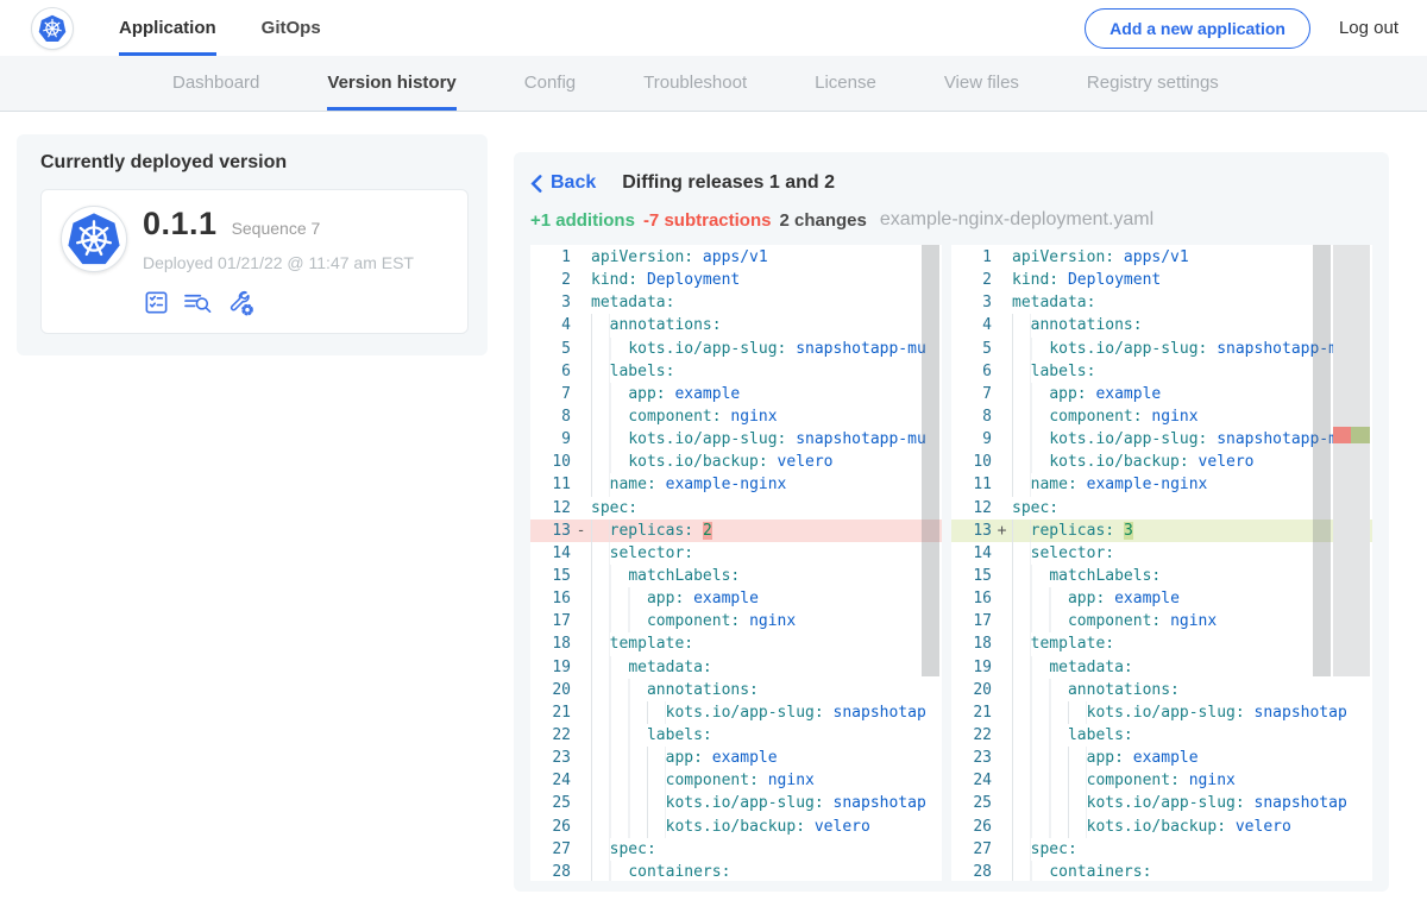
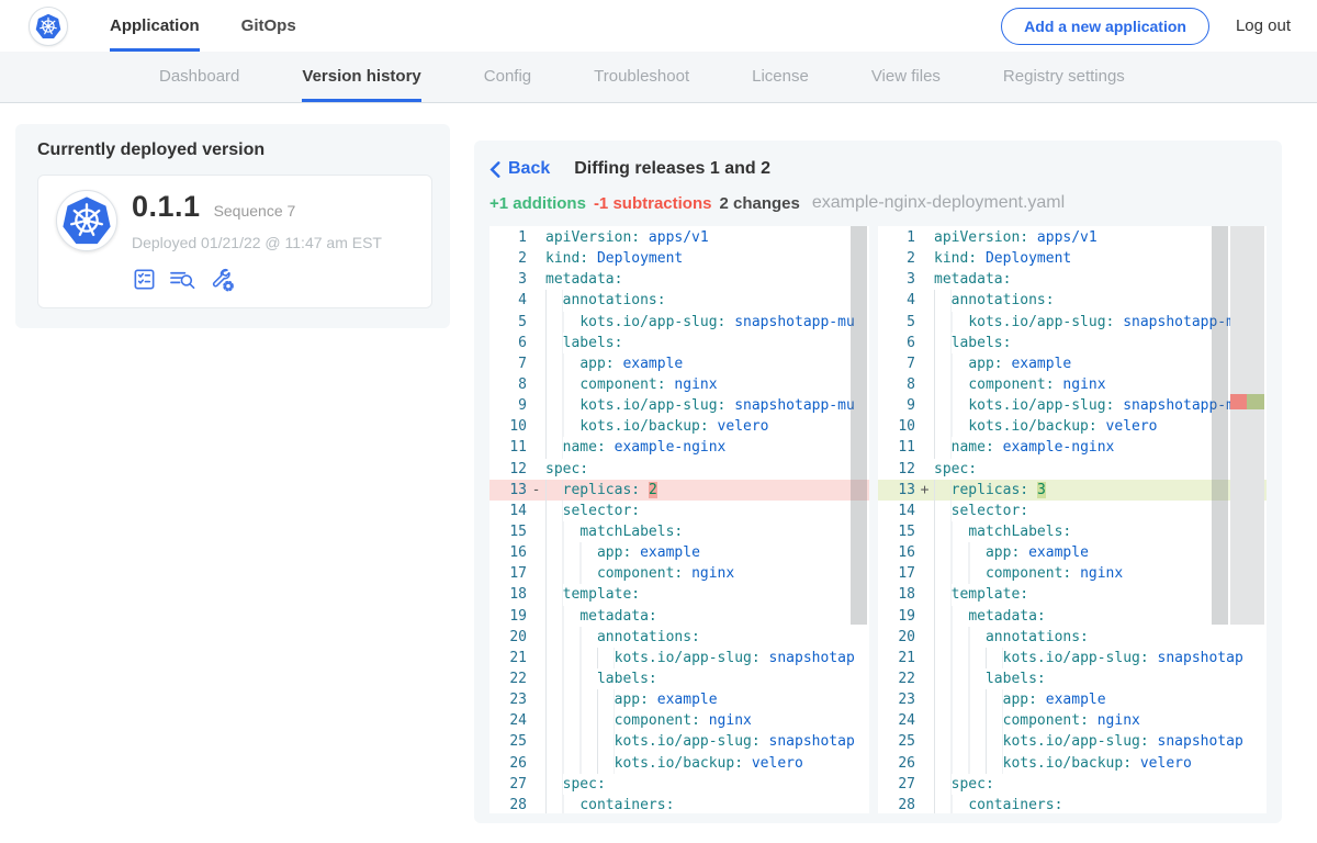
  Application
  GitOps
  Add a new application
  Log out
  Dashboard
  Version history
  Config
  Troubleshoot
  License
  View files
  Registry settings
  Currently deployed version
  0.1.1
  Sequence 7
  Deployed 01/21/22 @ 11:47 am EST
  Back
  Diffing releases 1 and 2
  +1 additions
- -7 subtractions
+ -1 subtractions
  2 changes
  example-nginx-deployment.yaml
  1
  apiVersion: apps/v1
  2
  kind: Deployment
  3
  metadata:
  4
  annotations:
  5
  kots.io/app-slug: snapshotapp-mu
  6
  labels:
  7
  app: example
  8
  component: nginx
  9
  kots.io/app-slug: snapshotapp-mu
  10
  kots.io/backup: velero
  11
  name: example-nginx
  12
  spec:
  13
  -
  replicas: 2
  14
  selector:
  15
  matchLabels:
  16
  app: example
  17
  component: nginx
  18
  template:
  19
  metadata:
  20
  annotations:
  21
  kots.io/app-slug: snapshotap
  22
  labels:
  23
  app: example
  24
  component: nginx
  25
  kots.io/app-slug: snapshotap
  26
  kots.io/backup: velero
  27
  spec:
  28
  containers:
  1
  apiVersion: apps/v1
  2
  kind: Deployment
  3
  metadata:
  4
  annotations:
  5
  kots.io/app-slug: snapshotapp-
  6
  labels:
  7
  app: example
  8
  component: nginx
  9
  kots.io/app-slug: snapshotapp-
  10
  kots.io/backup: velero
  11
  name: example-nginx
  12
  spec:
  13
  +
  replicas: 3
  14
  selector:
  15
  matchLabels:
  16
  app: example
  17
  component: nginx
  18
  template:
  19
  metadata:
  20
  annotations:
  21
  kots.io/app-slug: snapshotap
  22
  labels:
  23
  app: example
  24
  component: nginx
  25
  kots.io/app-slug: snapshotap
  26
  kots.io/backup: velero
  27
  spec:
  28
  containers:
